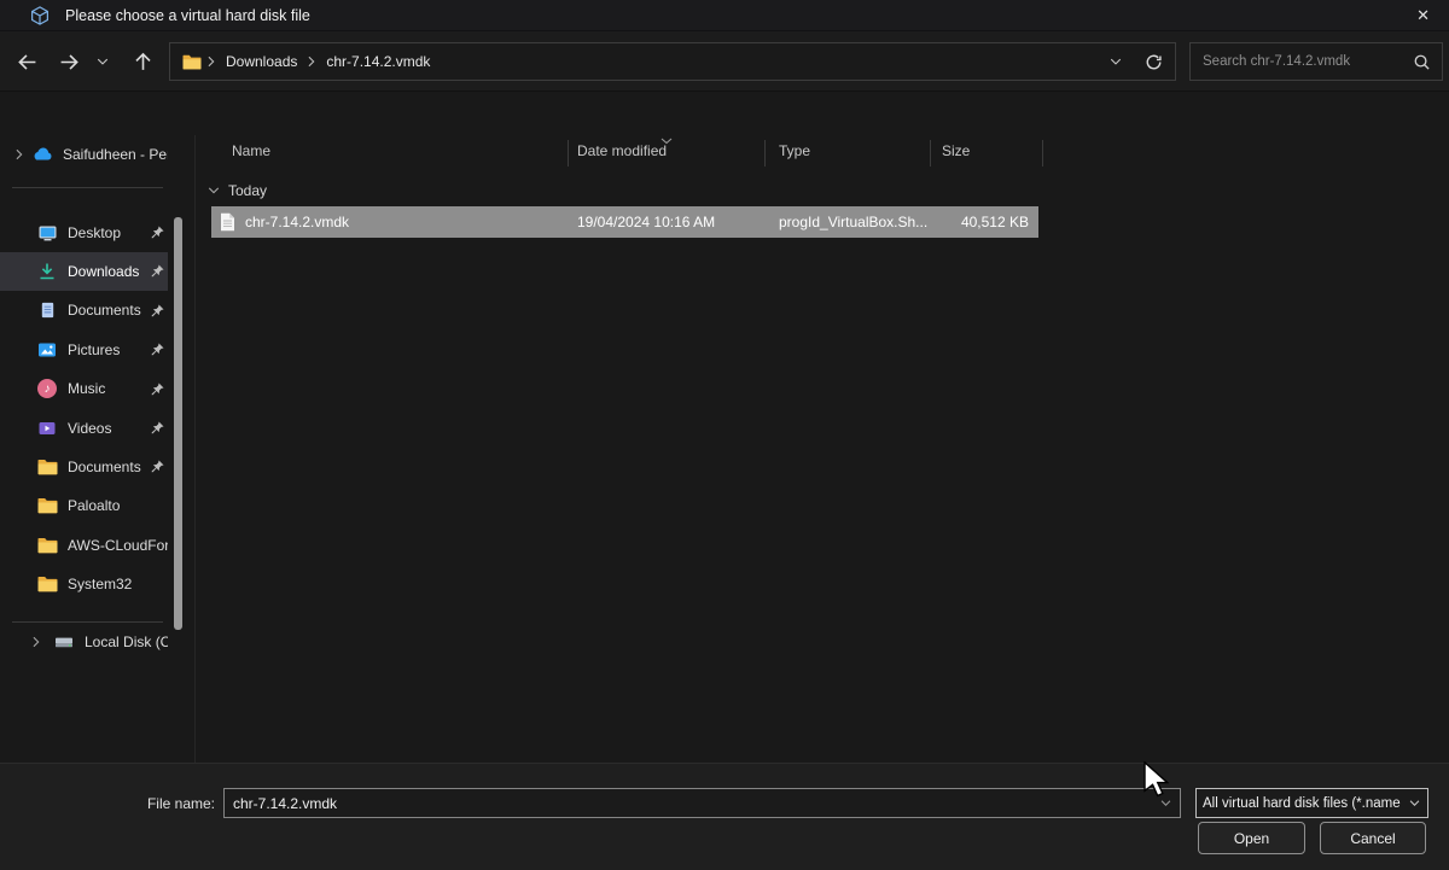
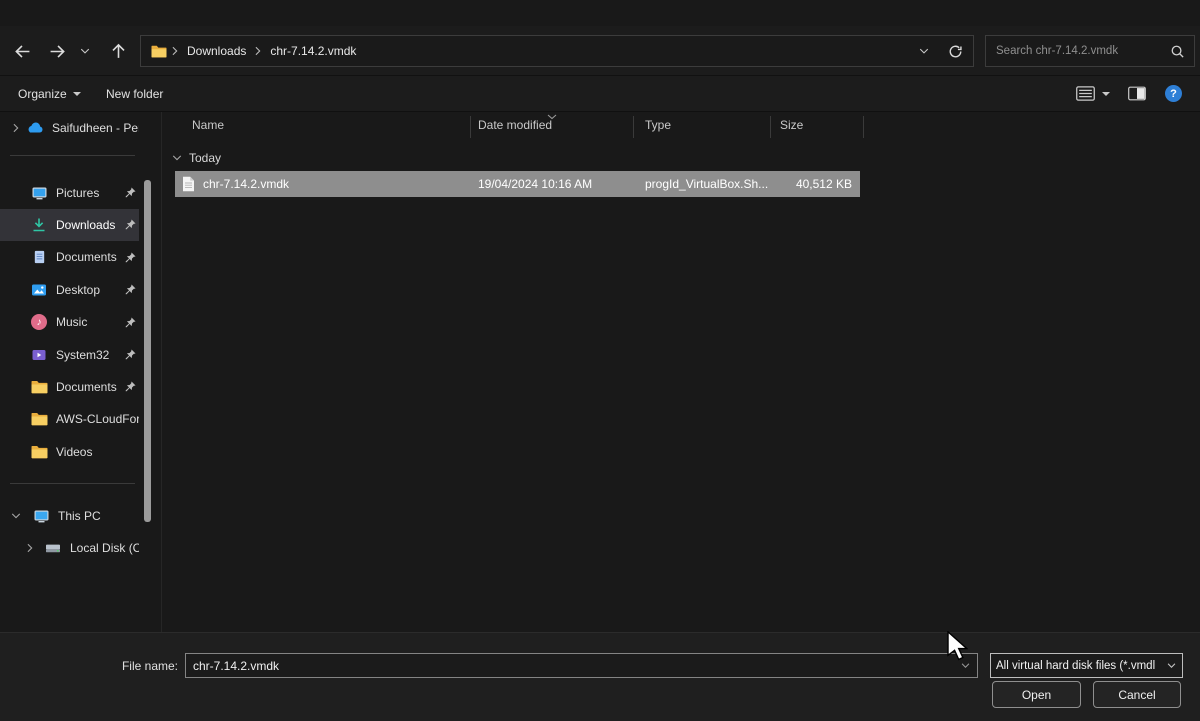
- Please choose a virtual hard disk file
- ✕
  Downloads
  chr-7.14.2.vmdk
  Search chr-7.14.2.vmdk
+ Organize
+ New folder
+ ?
  Saifudheen - Pe
- Desktop
+ Pictures
  Downloads
  Documents
- Pictures
+ Desktop
  ♪
  Music
- Videos
+ System32
  Documents
- Paloalto
  AWS-CLoudFor
- System32
+ Videos
+ This PC
  Local Disk (C
  Name
  Date modified
  Type
  Size
  Today
  chr-7.14.2.vmdk
  19/04/2024 10:16 AM
  progId_VirtualBox.Sh...
  40,512 KB
  File name:
  chr-7.14.2.vmdk
- All virtual hard disk files (*.name
+ All virtual hard disk files (*.vmdl
  Open
  Cancel
